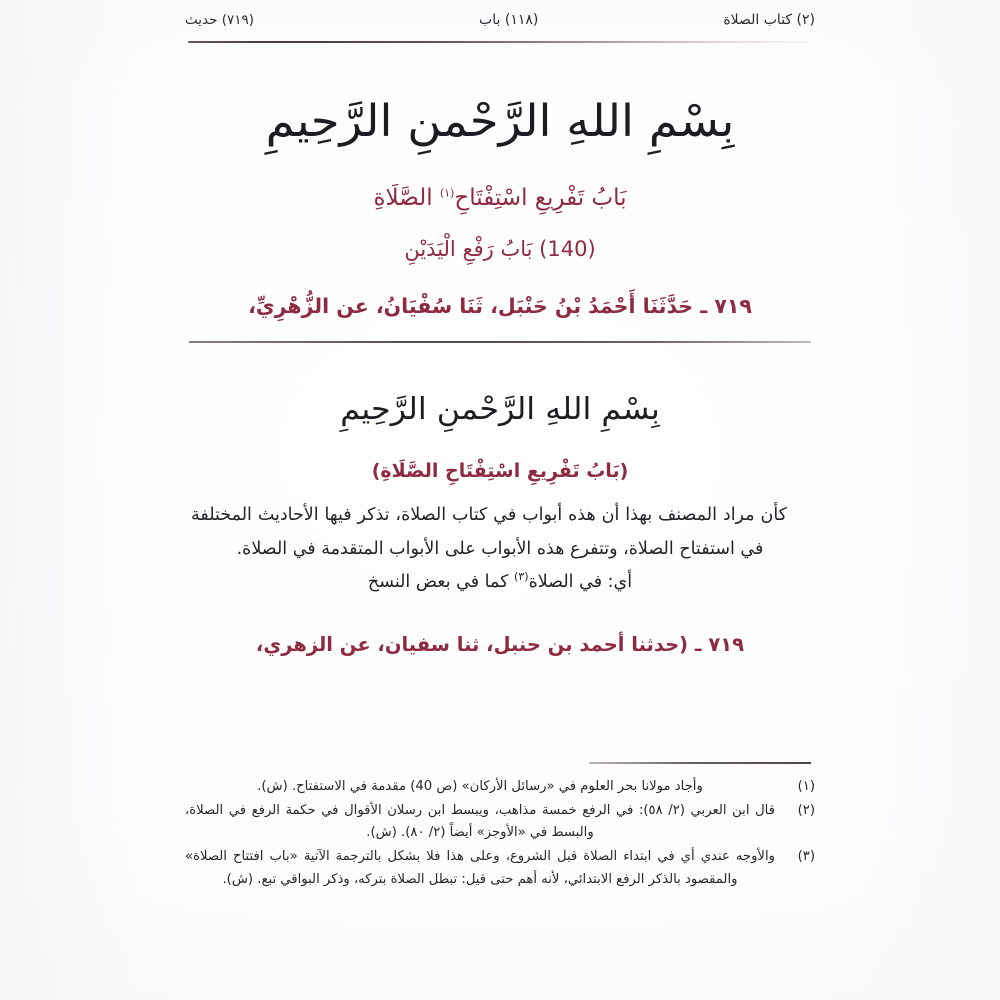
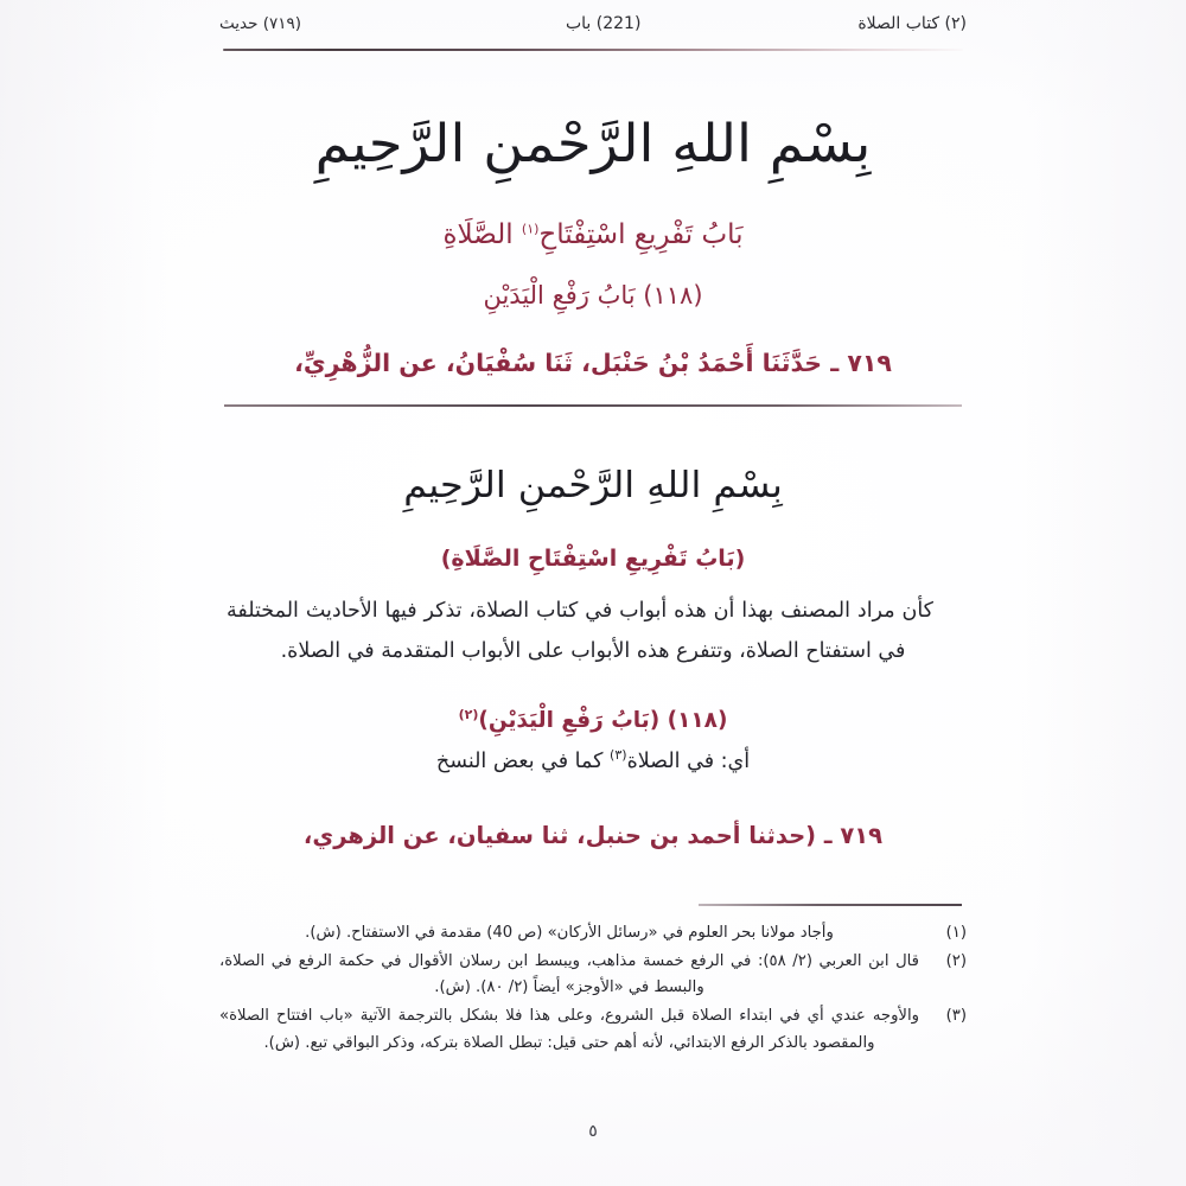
  (٢) كتاب الصلاة
- (١١٨) باب
+ (221) باب
  (٧١٩) حديث
  بِسْمِ اللهِ الرَّحْمنِ الرَّحِيمِ
  بَابُ تَفْرِيعِ اسْتِفْتَاحِ(١) الصَّلَاةِ
- (140) بَابُ رَفْعِ الْيَدَيْنِ
+ (١١٨) بَابُ رَفْعِ الْيَدَيْنِ
  ٧١٩ ـ حَدَّثَنَا أَحْمَدُ بْنُ حَنْبَل، ثَنَا سُفْيَانُ، عن الزُّهْرِيِّ،
  بِسْمِ اللهِ الرَّحْمنِ الرَّحِيمِ
  (بَابُ تَفْرِيعِ اسْتِفْتَاحِ الصَّلَاةِ)
  كأن مراد المصنف بهذا أن هذه أبواب في كتاب الصلاة، تذكر فيها الأحاديث المختلفة في استفتاح الصلاة، وتتفرع هذه الأبواب على الأبواب المتقدمة في الصلاة.
+ (١١٨) (بَابُ رَفْعِ الْيَدَيْنِ)(٢)
  أي: في الصلاة(٣) كما في بعض النسخ
  ٧١٩ ـ (حدثنا أحمد بن حنبل، ثنا سفيان، عن الزهري،
  (١)
  وأجاد مولانا بحر العلوم في «رسائل الأركان» (ص 40) مقدمة في الاستفتاح. (ش).
  (٢)
  قال ابن العربي (٢/ ٥٨): في الرفع خمسة مذاهب، ويبسط ابن رسلان الأقوال في حكمة الرفع في الصلاة، والبسط في «الأوجز» أيضاً (٢/ ٨٠). (ش).
  (٣)
  والأوجه عندي أي في ابتداء الصلاة قبل الشروع، وعلى هذا فلا بشكل بالترجمة الآتية «باب افتتاح الصلاة» والمقصود بالذكر الرفع الابتدائي، لأنه أهم حتى قيل: تبطل الصلاة بتركه، وذكر البواقي تبع. (ش).
+ ٥
